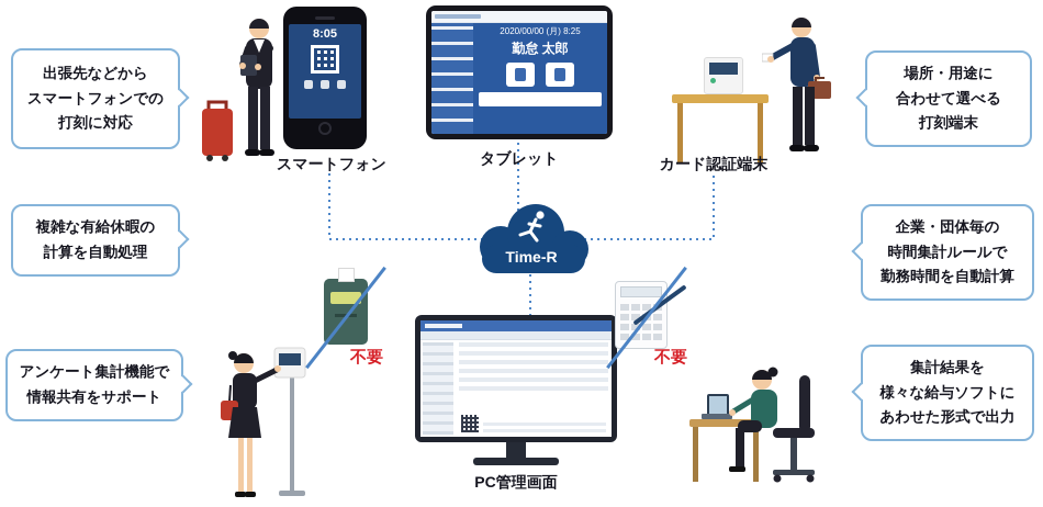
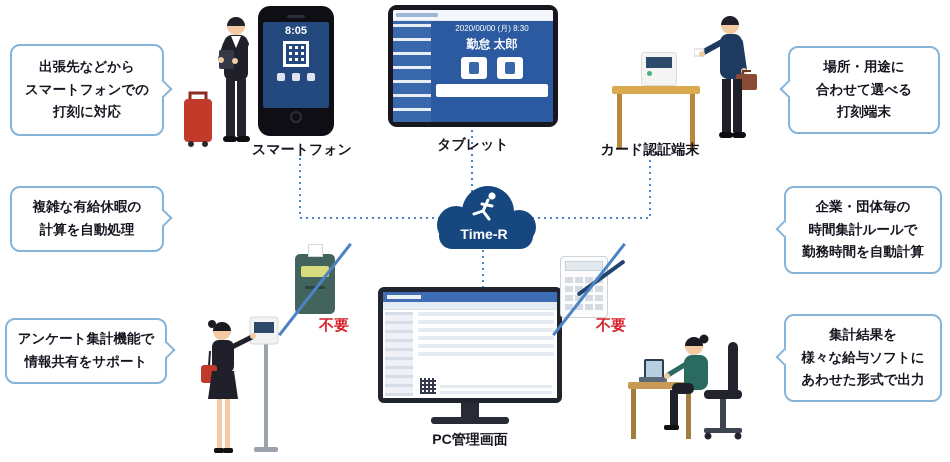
  出張先などから
  スマートフォンでの
  打刻に対応
  複雑な有給休暇の
  計算を自動処理
  アンケート集計機能で
  情報共有をサポート
  場所・用途に
  合わせて選べる
  打刻端末
  企業・団体毎の
  時間集計ルールで
  勤務時間を自動計算
  集計結果を
  様々な給与ソフトに
  あわせた形式で出力
  8:05
- 2020/00/00 (月) 8:25
+ 2020/00/00 (月) 8:30
  勤怠 太郎
  Time-R
  不要
  不要
  スマートフォン
  タブレット
  カード認証端末
  PC管理画面
